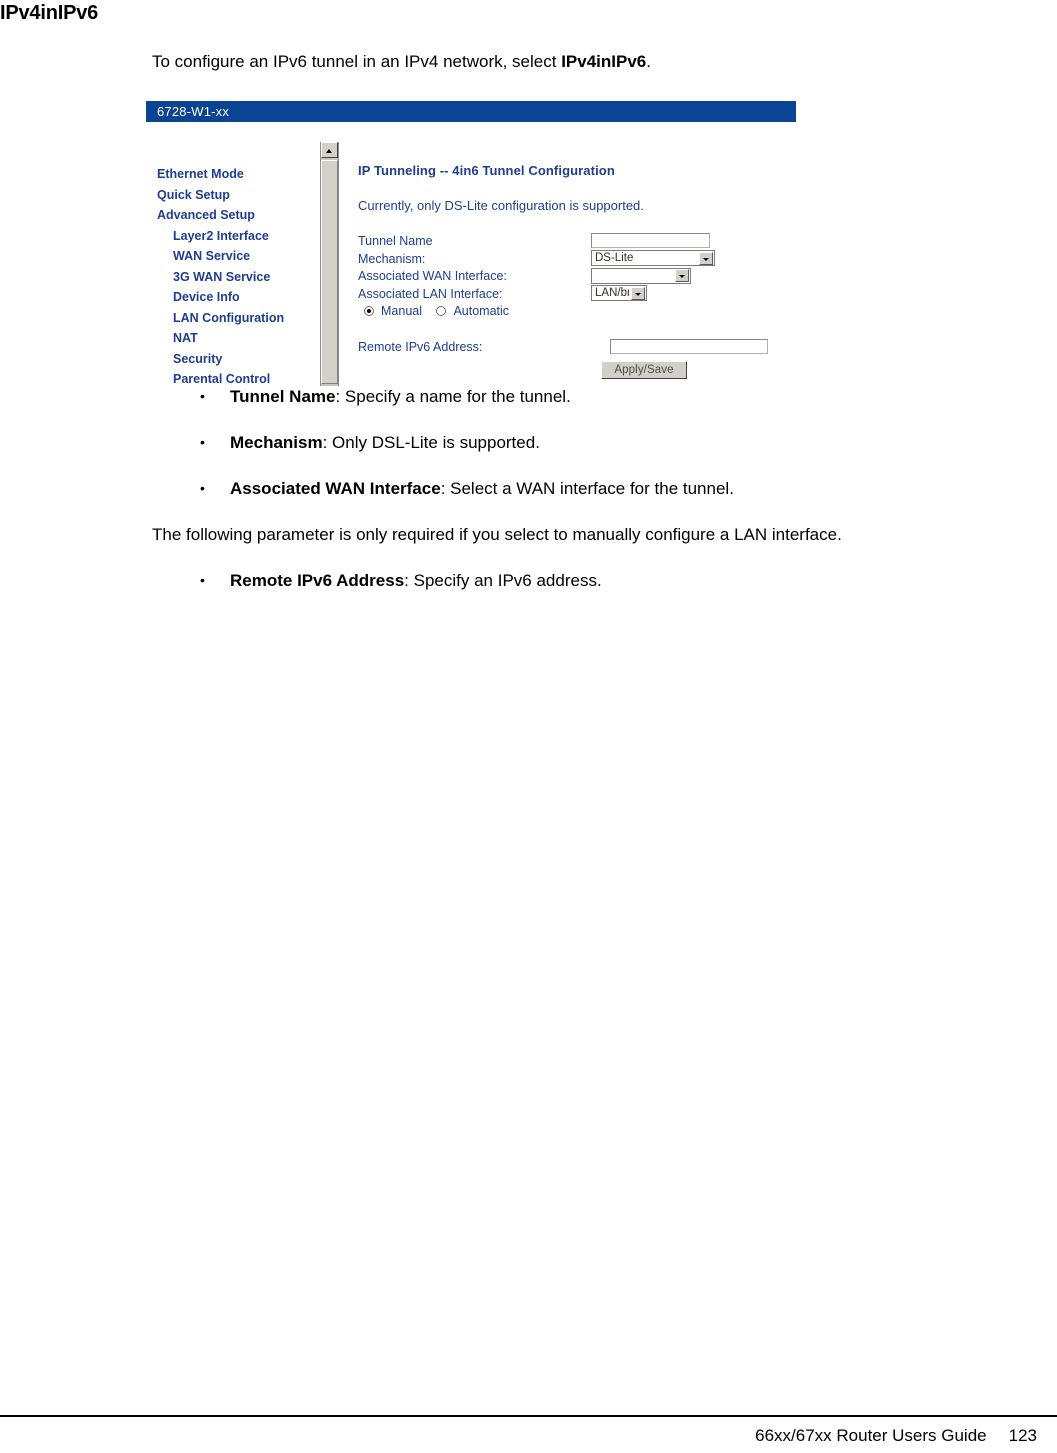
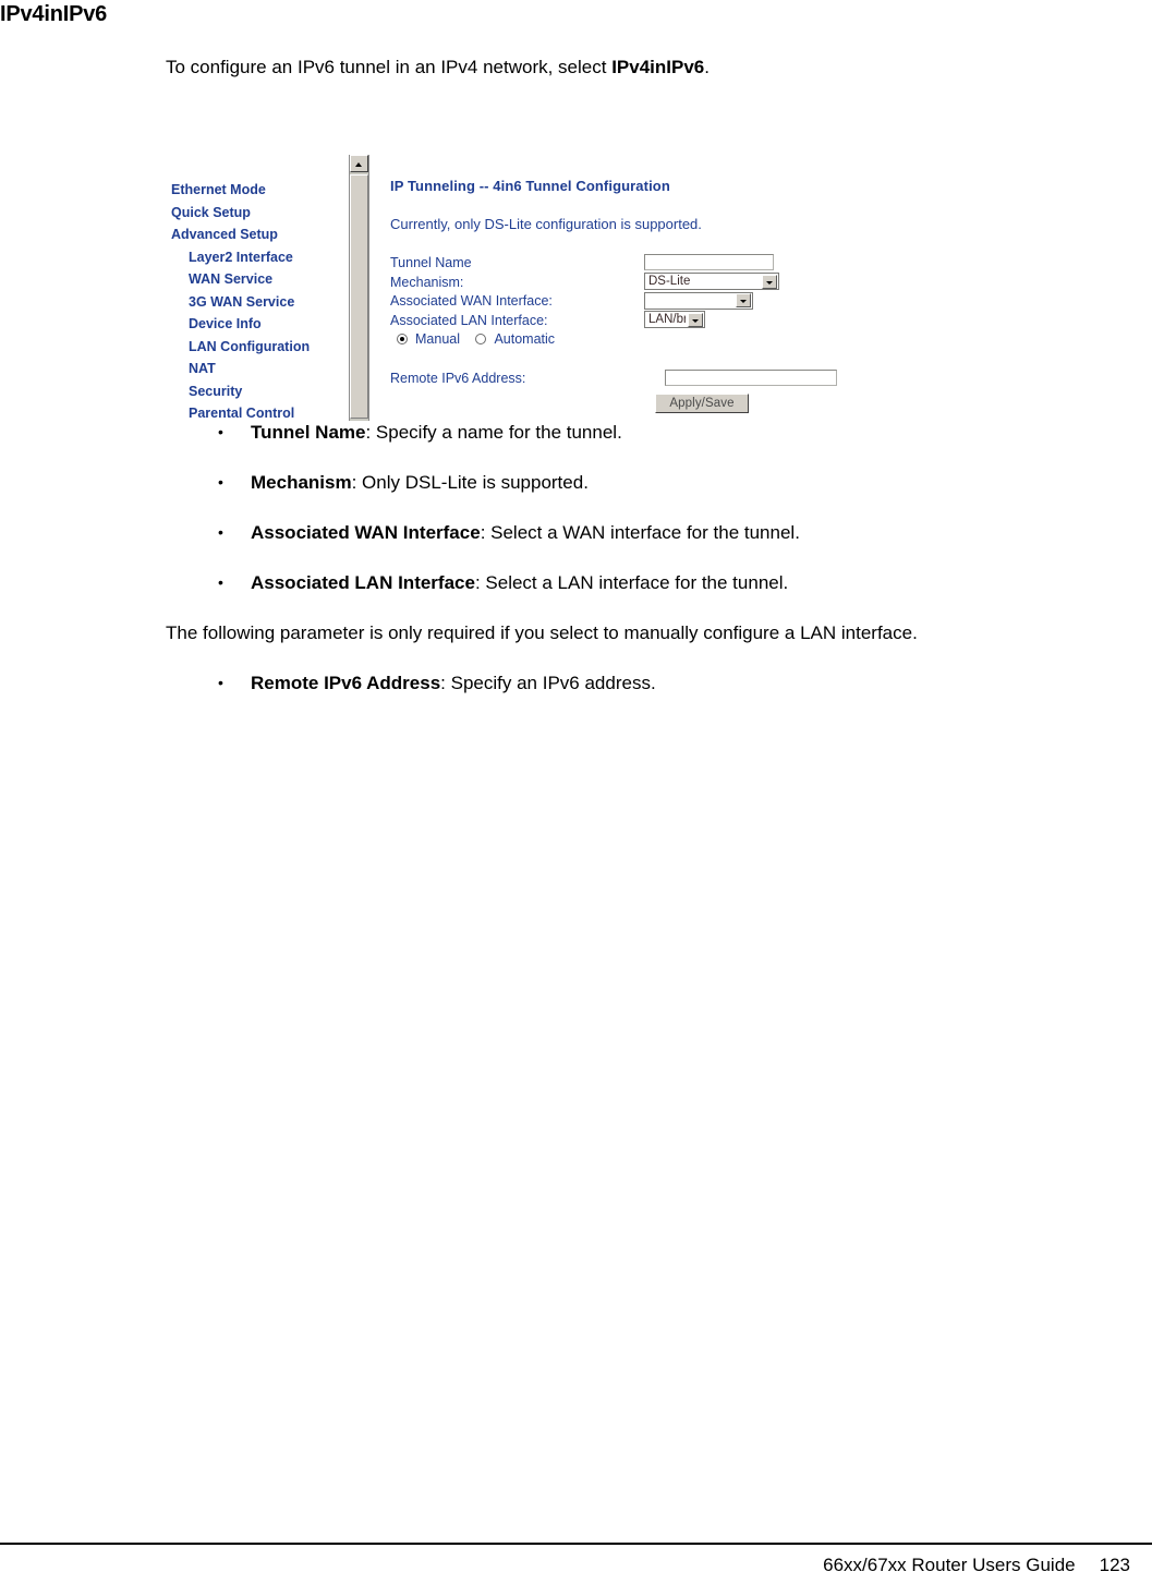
  IPv4inIPv6
  To configure an IPv6 tunnel in an IPv4 network, select IPv4inIPv6.
- 6728-W1-xx
  Ethernet Mode
  Quick Setup
  Advanced Setup
  Layer2 Interface
  WAN Service
  3G WAN Service
  Device Info
  LAN Configuration
  NAT
  Security
  Parental Control
  IP Tunneling -- 4in6 Tunnel Configuration
  Currently, only DS-Lite configuration is supported.
  Tunnel Name
  Mechanism:
  DS-Lite
  Associated WAN Interface:
  Associated LAN Interface:
  LAN/br
  Manual
  Automatic
  Remote IPv6 Address:
  Apply/Save
  Tunnel Name: Specify a name for the tunnel.
  Mechanism: Only DSL-Lite is supported.
  Associated WAN Interface: Select a WAN interface for the tunnel.
+ Associated LAN Interface: Select a LAN interface for the tunnel.
  The following parameter is only required if you select to manually configure a LAN interface.
  Remote IPv6 Address: Specify an IPv6 address.
  66xx/67xx Router Users Guide 123
